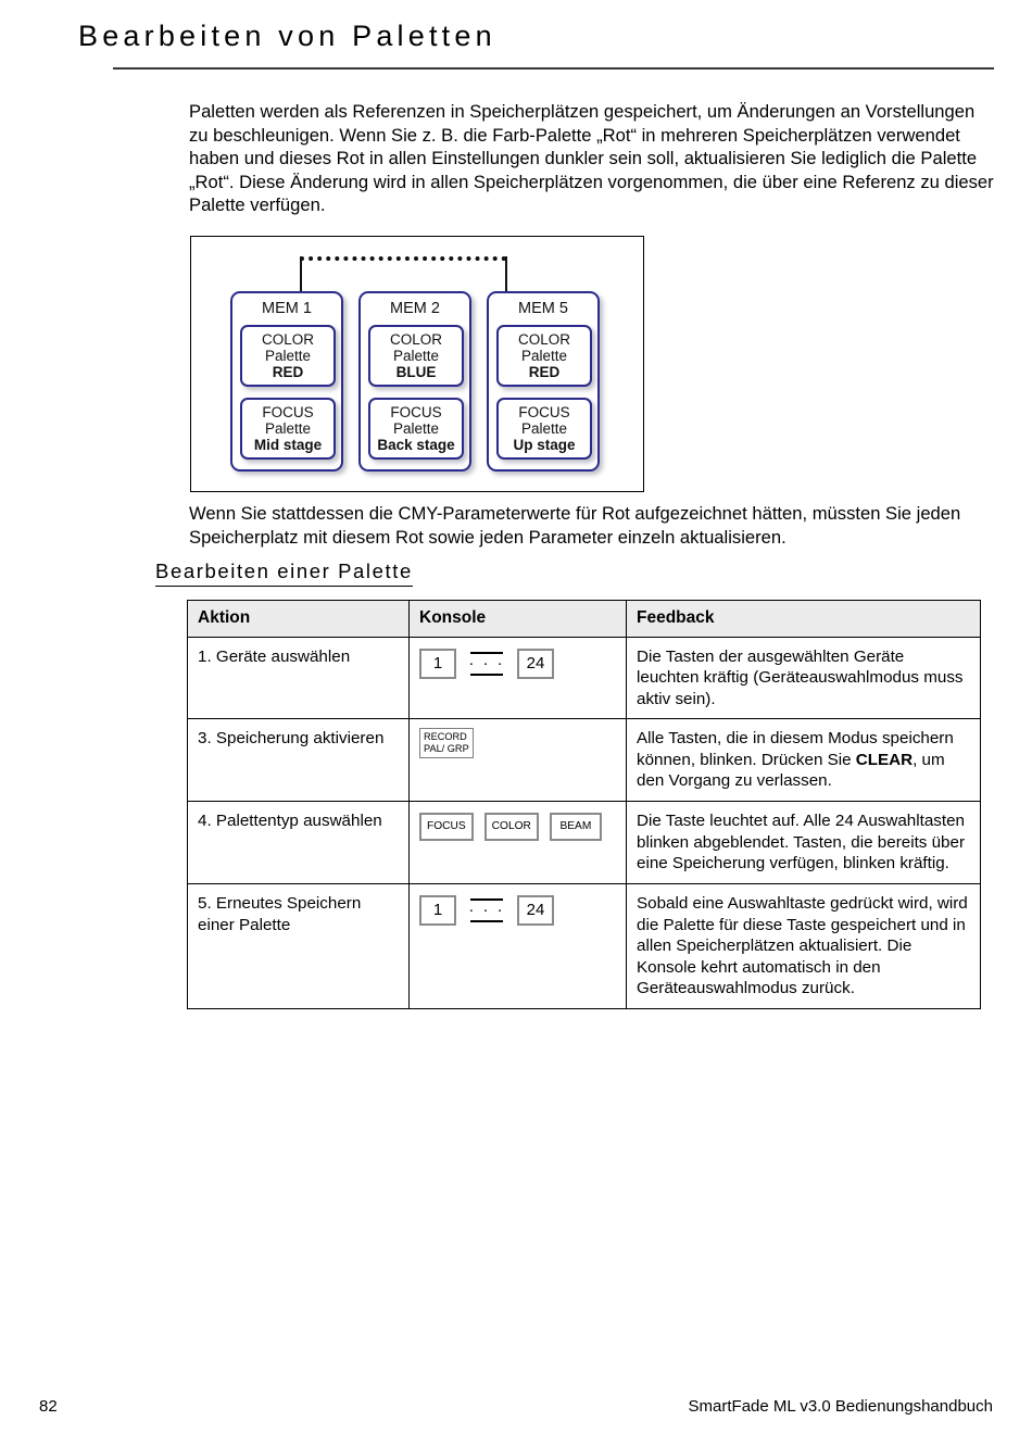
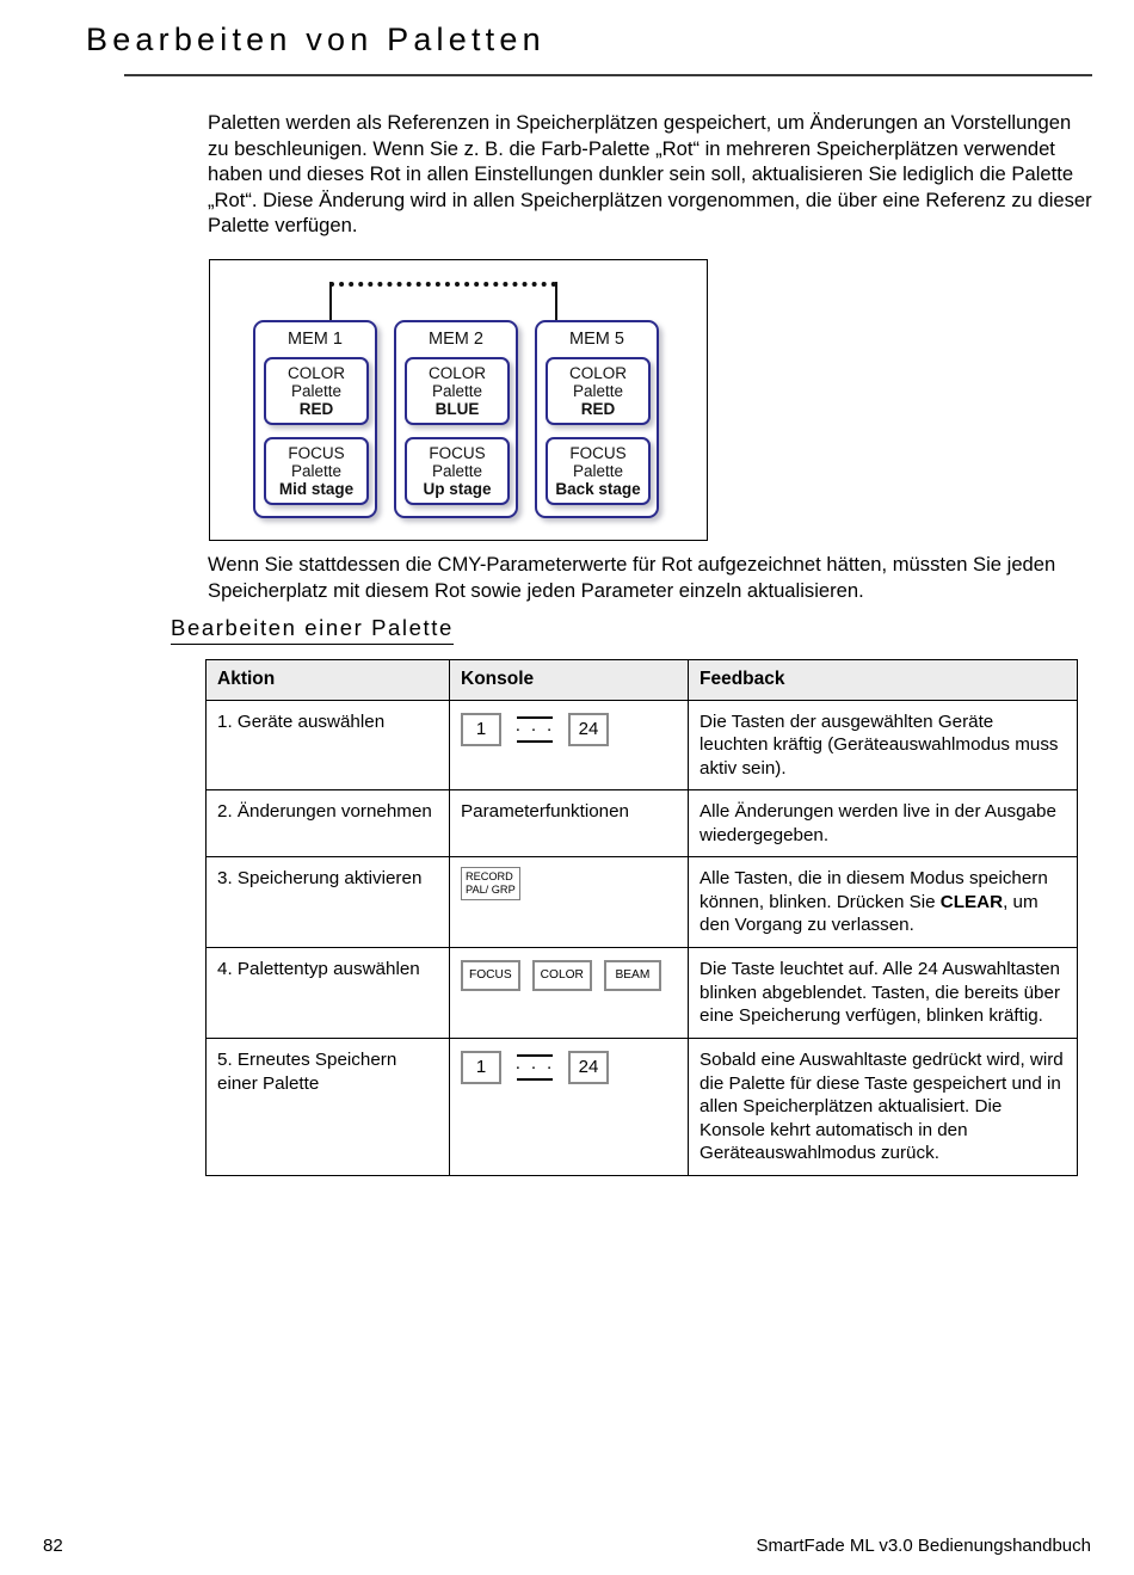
  Bearbeiten von Paletten
  Paletten werden als Referenzen in Speicherplätzen gespeichert, um Änderungen an Vorstellungen zu beschleunigen. Wenn Sie z. B. die Farb-Palette „Rot“ in mehreren Speicherplätzen verwendet haben und dieses Rot in allen Einstellungen dunkler sein soll, aktualisieren Sie lediglich die Palette „Rot“. Diese Änderung wird in allen Speicherplätzen vorgenommen, die über eine Referenz zu dieser Palette verfügen.
  MEM 1
  COLOR
  Palette
  RED
  FOCUS
  Palette
  Mid stage
  MEM 2
  COLOR
  Palette
  BLUE
  FOCUS
  Palette
- Back stage
+ Up stage
  MEM 5
  COLOR
  Palette
  RED
  FOCUS
  Palette
- Up stage
+ Back stage
  Wenn Sie stattdessen die CMY-Parameterwerte für Rot aufgezeichnet hätten, müssten Sie jeden Speicherplatz mit diesem Rot sowie jeden Parameter einzeln aktualisieren.
  Bearbeiten einer Palette
  Aktion	Konsole	Feedback
  1. Geräte auswählen	1 · · · 24	Die Tasten der ausgewählten Geräte leuchten kräftig (Geräteauswahlmodus muss aktiv sein).
+ 2. Änderungen vornehmen	Parameterfunktionen	Alle Änderungen werden live in der Ausgabe wiedergegeben.
  3. Speicherung aktivieren	RECORD PAL/ GRP	Alle Tasten, die in diesem Modus speichern können, blinken. Drücken Sie CLEAR, um den Vorgang zu verlassen.
  4. Palettentyp auswählen	FOCUS COLOR BEAM	Die Taste leuchtet auf. Alle 24 Auswahltasten blinken abgeblendet. Tasten, die bereits über eine Speicherung verfügen, blinken kräftig.
  5. Erneutes Speichern einer Palette	1 · · · 24	Sobald eine Auswahltaste gedrückt wird, wird die Palette für diese Taste gespeichert und in allen Speicherplätzen aktualisiert. Die Konsole kehrt automatisch in den Geräteauswahlmodus zurück.
  82
  SmartFade ML v3.0 Bedienungshandbuch
